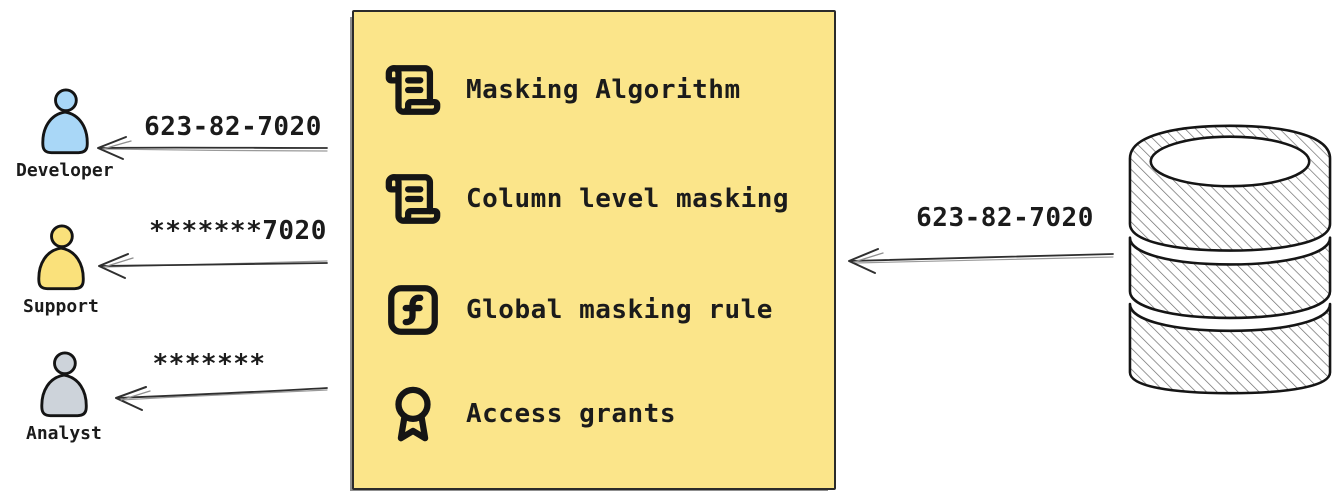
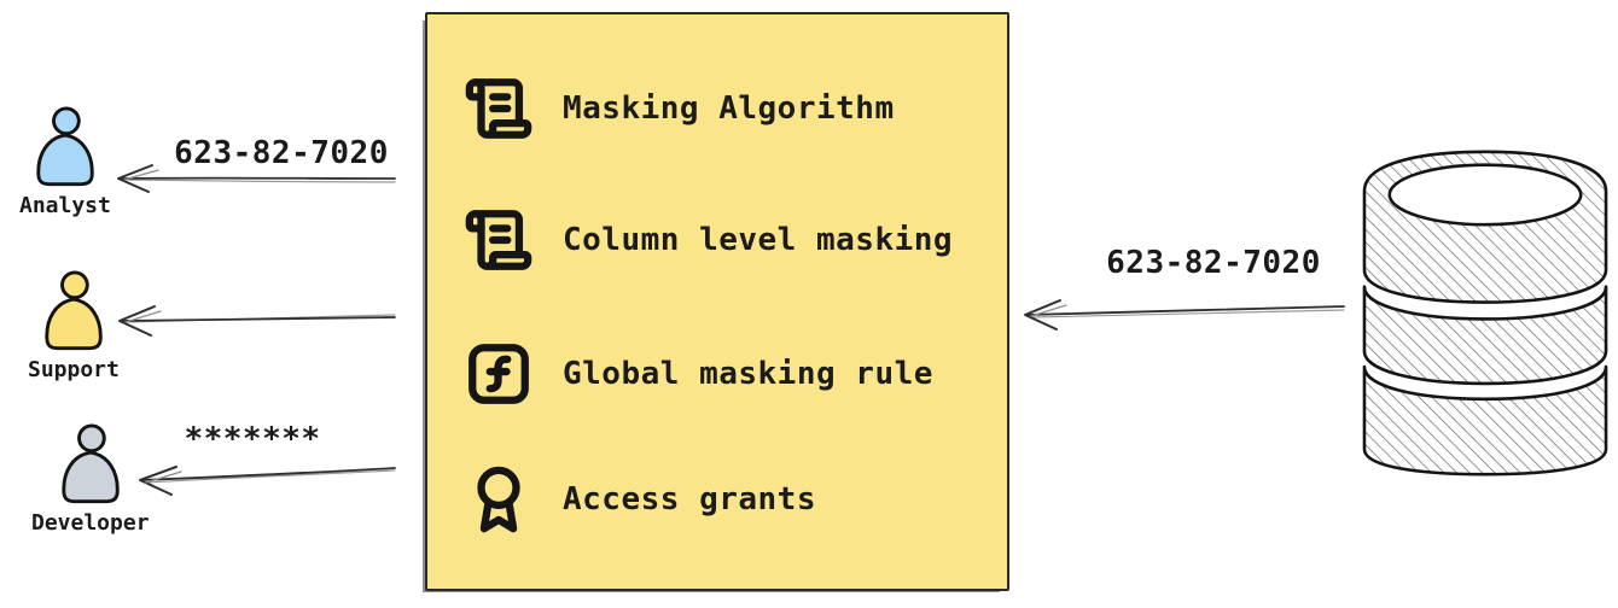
  Masking Algorithm
  Column level masking
  Global masking rule
  Access grants
- Developer
+ Analyst
  Support
- Analyst
+ Developer
  623-82-7020
- *******7020
  *******
  623-82-7020
